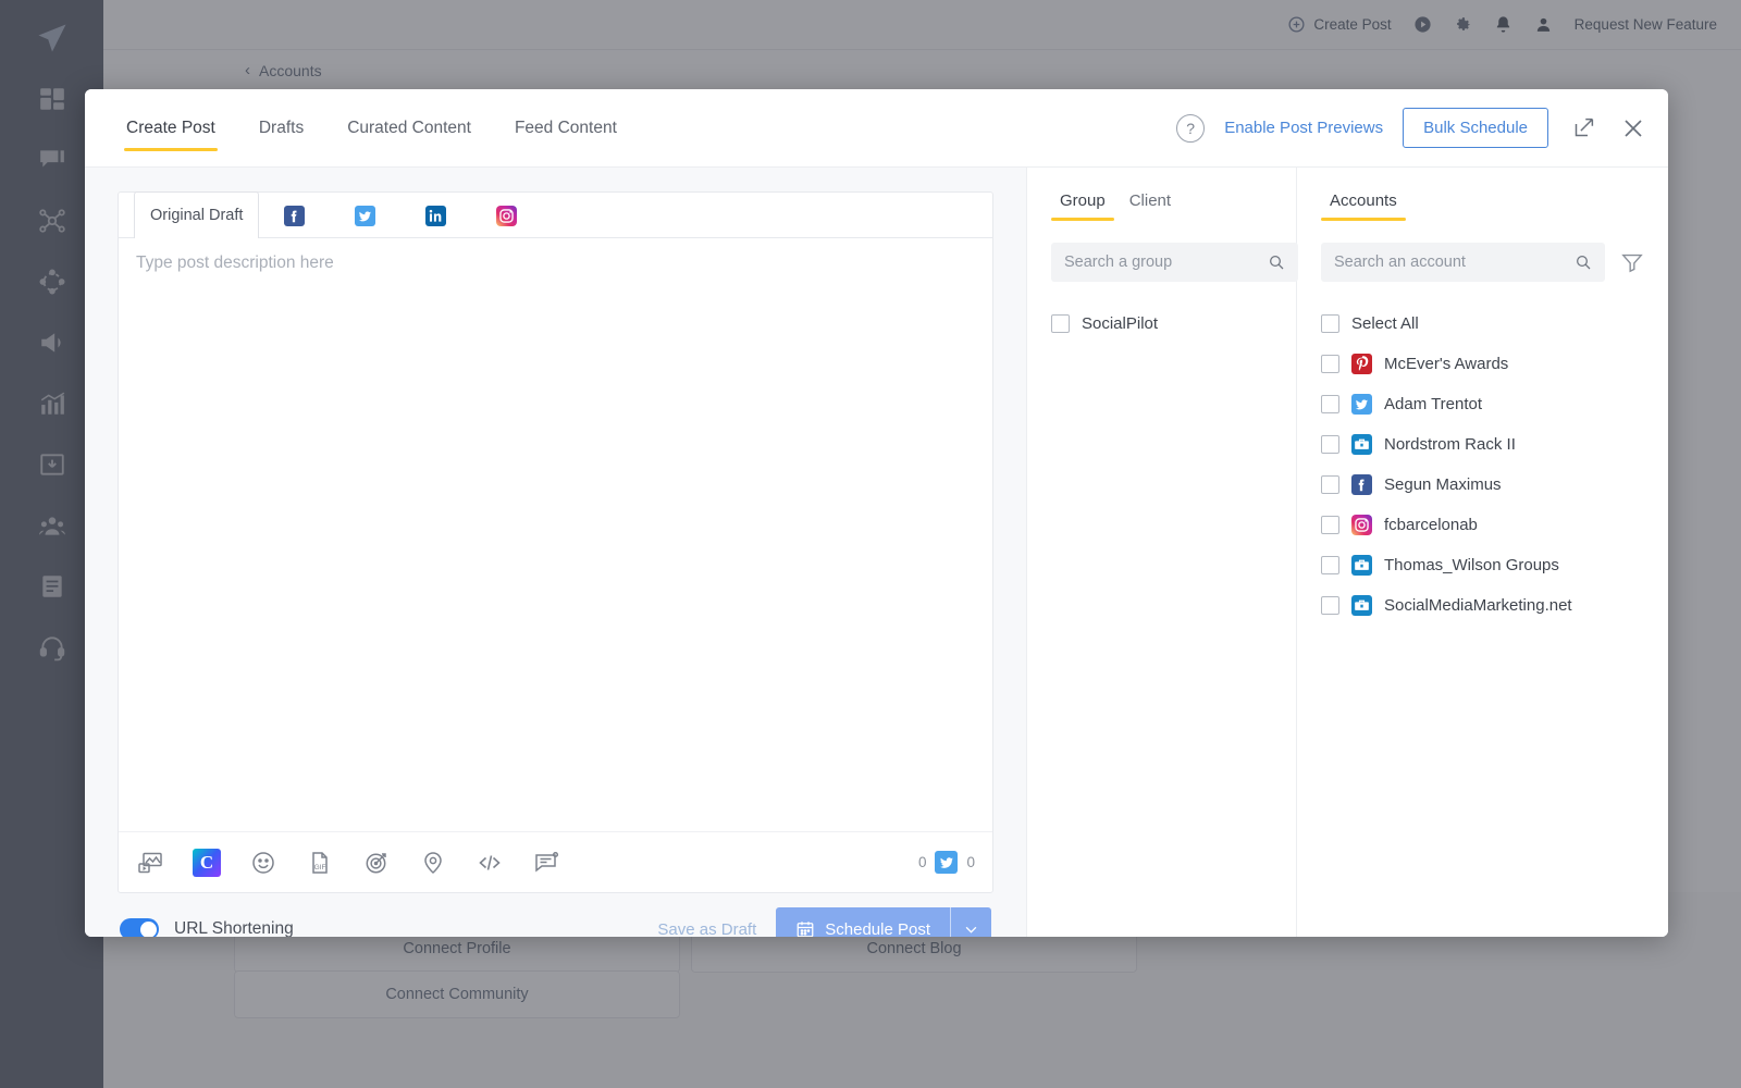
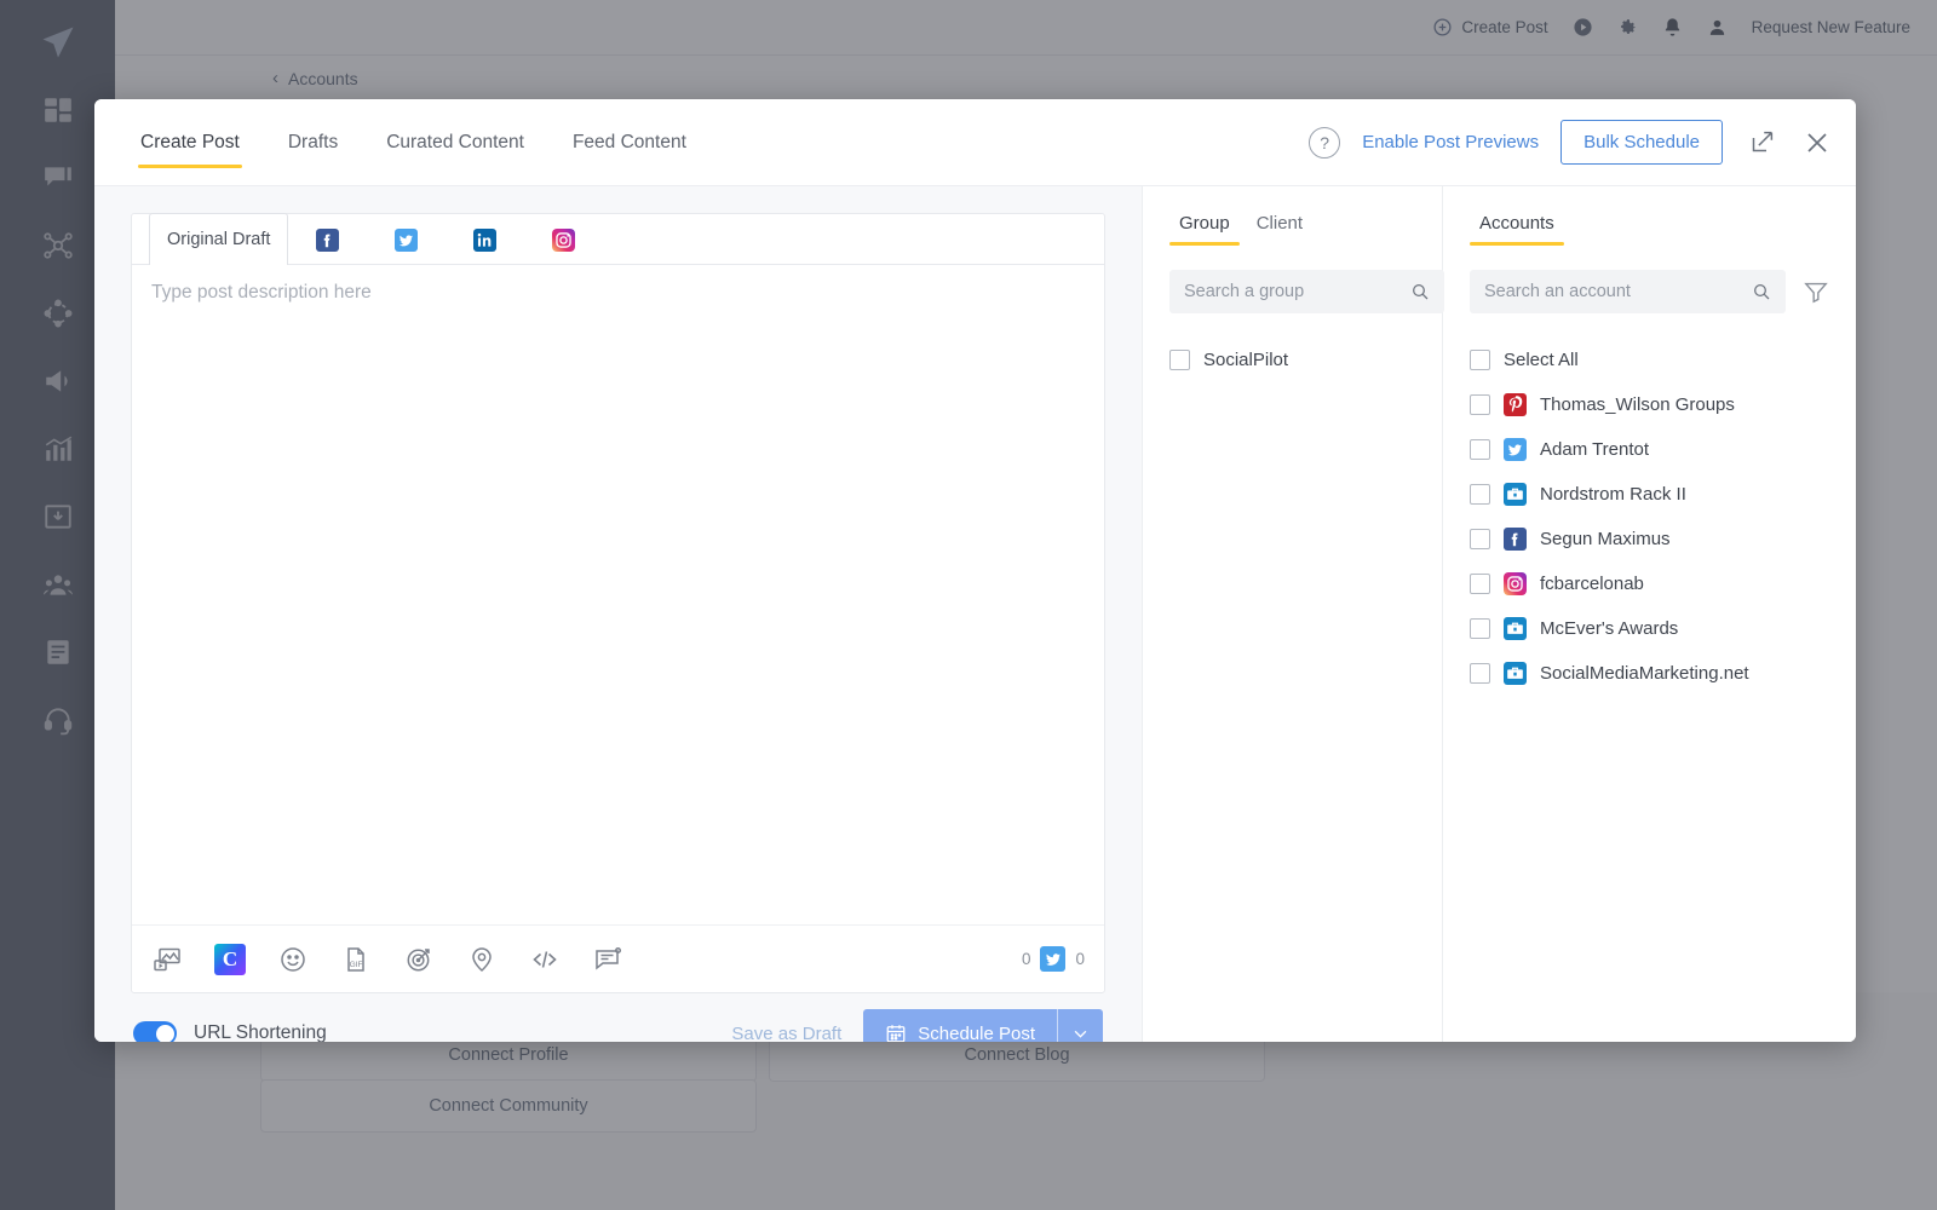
  Create Post
  Request New Feature
  ‹
  Accounts
  Connect Profile
  Connect Blog
  Connect Community
  Create Post
  Drafts
  Curated Content
  Feed Content
  ?
  Enable Post Previews
  Bulk Schedule
  Original Draft
  Type post description here
  C
  0
  0
  URL Shortening
  Save as Draft
  Schedule Post
  Group
  Client
  Search a group
  SocialPilot
  Accounts
  Search an account
  Select All
- McEver's Awards
+ Thomas_Wilson Groups
  Adam Trentot
  Nordstrom Rack II
  Segun Maximus
  fcbarcelonab
- Thomas_Wilson Groups
+ McEver's Awards
  SocialMediaMarketing.net
